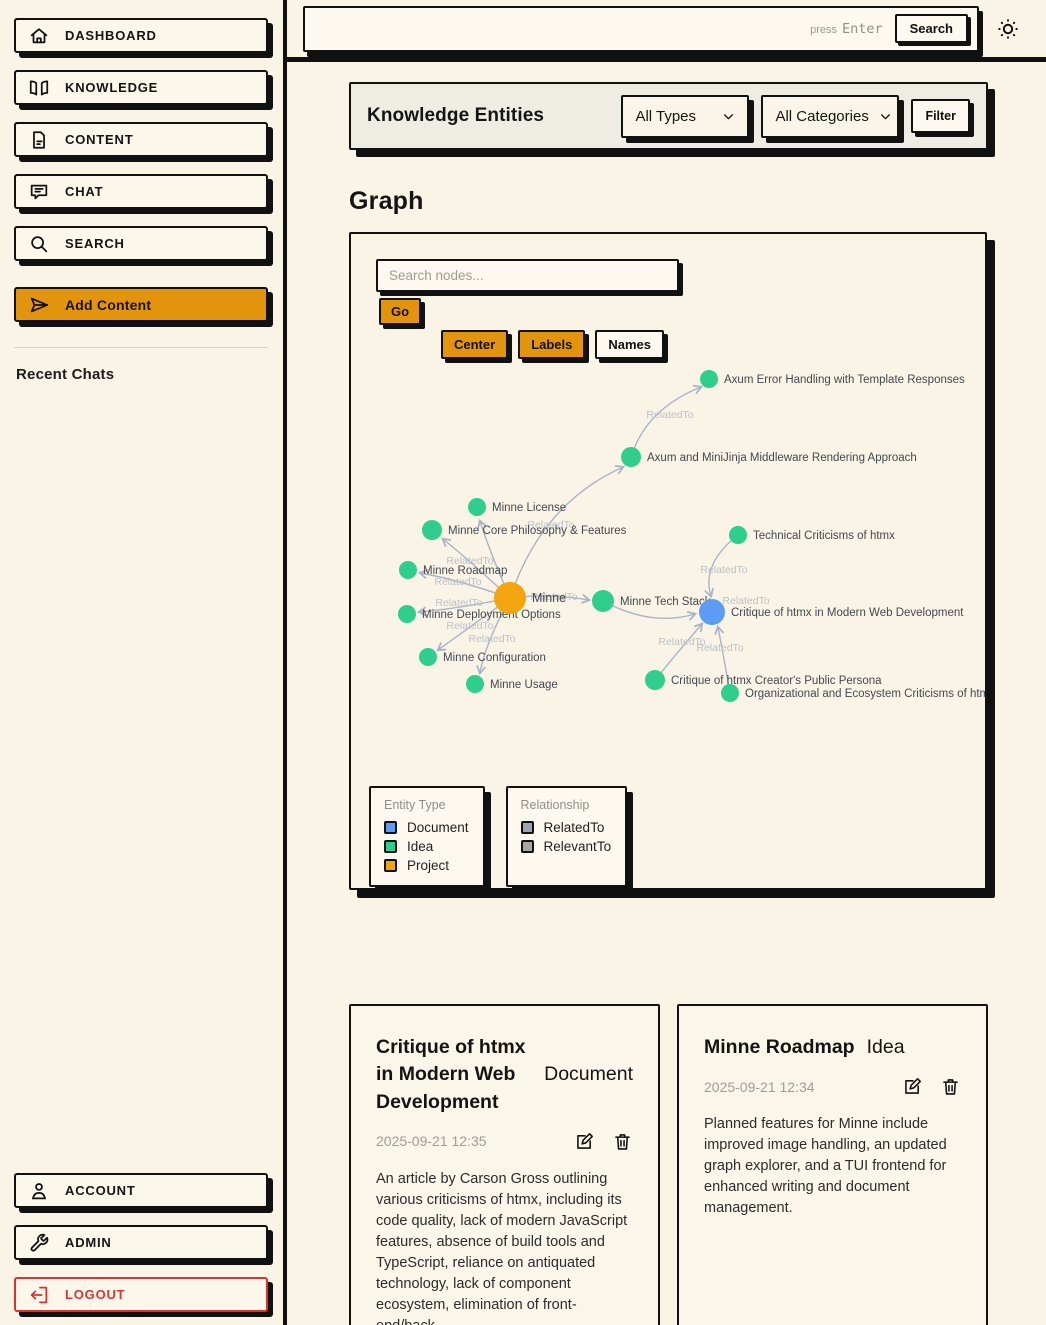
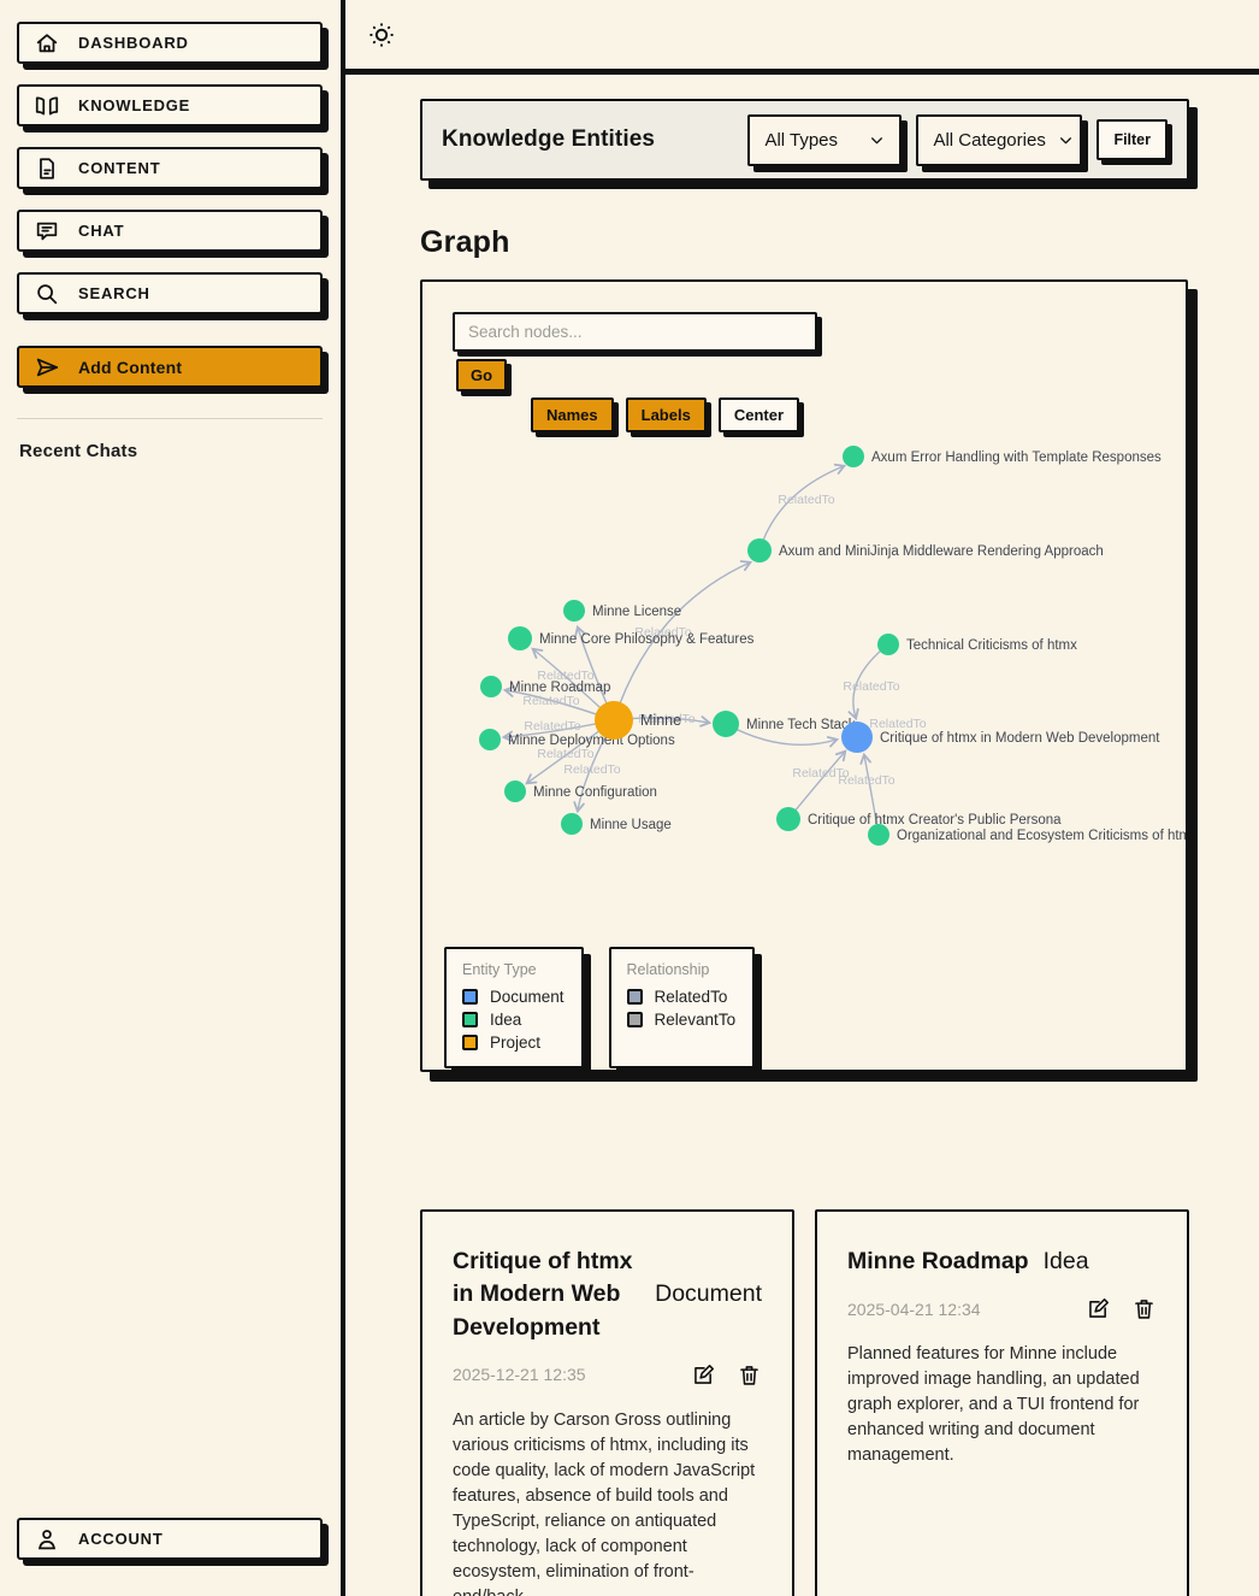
  DASHBOARD
  KNOWLEDGE
  CONTENT
  CHAT
  SEARCH
  Add Content
  Recent Chats
  ACCOUNT
- ADMIN
- LOGOUT
- press
- Enter
- Search
  Knowledge Entities
  All Types
  All Categories
  Filter
  Graph
  RelatedTo
  RelatedTo
  RelatedTo
  RelatedTo
  RelatedTo
  RelatedTo
  RelatedTo
  RelatedTo
  RelatedTo
  RelatedTo
  RelatedTo
  RelatedTo
  Axum Error Handling with Template Responses
  Axum and MiniJinja Middleware Rendering Approach
  Minne License
  Minne Core Philosophy & Features
  Minne Roadmap
  Minne Deployment Options
  Minne Configuration
  Minne Usage
  Minne
  Minne Tech Stac
  Technical Criticisms of htmx
  Critique of htmx in Modern Web Development
  Critique of htmx Creator's Public Persona
  Organizational and Ecosystem Criticisms of htm
  Search nodes...
  Go
- Center
+ Names
  Labels
- Names
+ Center
  Entity Type
  Document
  Idea
  Project
  Relationship
  RelatedTo
  RelevantTo
  Critique of htmx in Modern Web Development
  Document
- 2025-09-21 12:35
+ 2025-12-21 12:35
  An article by Carson Gross outlining various criticisms of htmx, including its code quality, lack of modern JavaScript features, absence of build tools and TypeScript, reliance on antiquated technology, lack of component ecosystem, elimination of front-
  Minne Roadmap
  Idea
- 2025-09-21 12:34
+ 2025-04-21 12:34
  Planned features for Minne include improved image handling, an updated graph explorer, and a TUI frontend for enhanced writing and document management.
